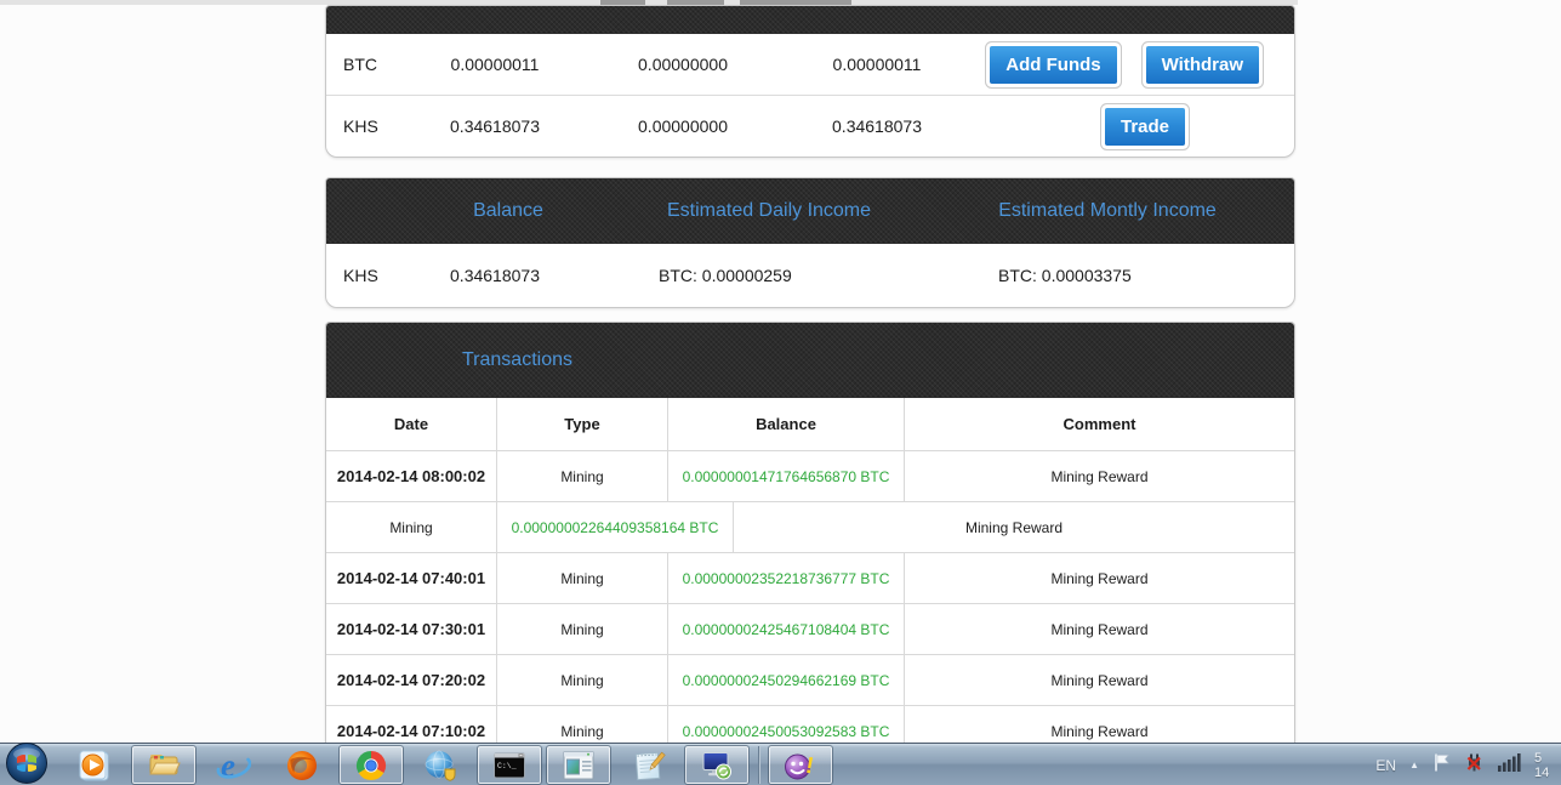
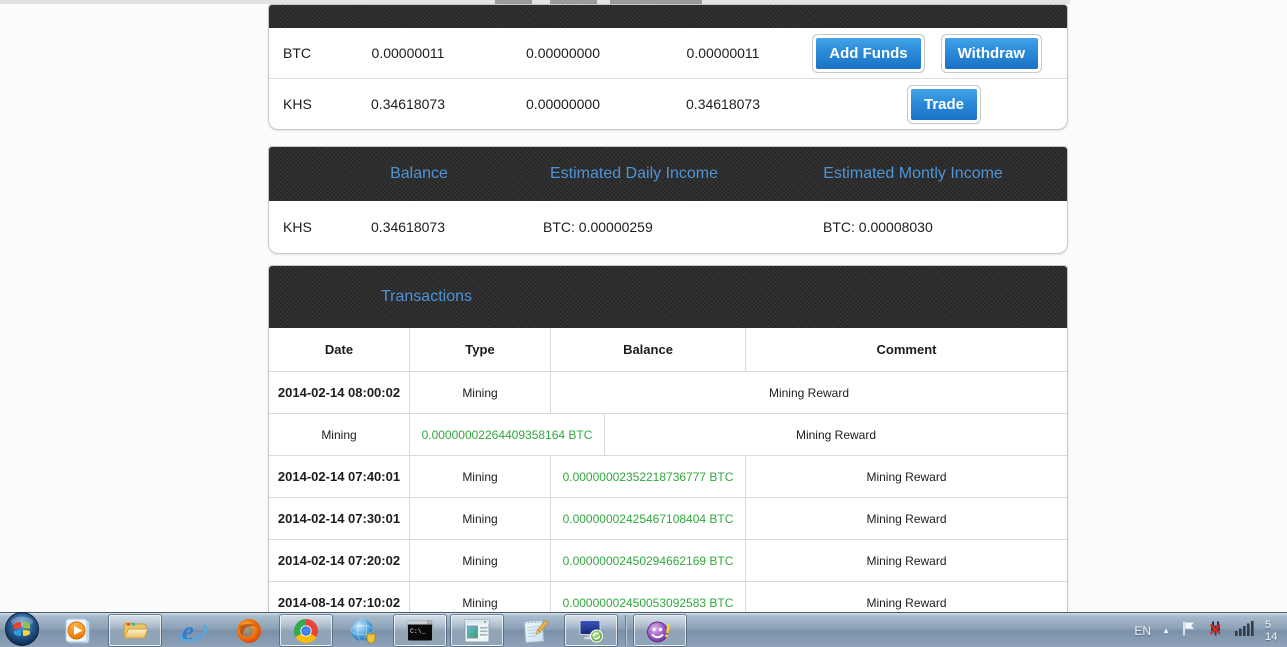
  BTC
  0.00000011
  0.00000000
  0.00000011
  Add Funds
  Withdraw
  KHS
  0.34618073
  0.00000000
  0.34618073
  Trade
  Balance
  Estimated Daily Income
  Estimated Montly Income
  KHS
  0.34618073
  BTC: 0.00000259
- BTC: 0.00003375
+ BTC: 0.00008030
  Transactions
  Date
  Type
  Balance
  Comment
  2014-02-14 08:00:02
  Mining
- 0.00000001471764656870 BTC
  Mining Reward
  Mining
  0.00000002264409358164 BTC
  Mining Reward
  2014-02-14 07:40:01
  Mining
  0.00000002352218736777 BTC
  Mining Reward
  2014-02-14 07:30:01
  Mining
  0.00000002425467108404 BTC
  Mining Reward
  2014-02-14 07:20:02
  Mining
  0.00000002450294662169 BTC
  Mining Reward
- 2014-02-14 07:10:02
+ 2014-08-14 07:10:02
  Mining
  0.00000002450053092583 BTC
  Mining Reward
  e
  EN
  ▲
  5
  14
